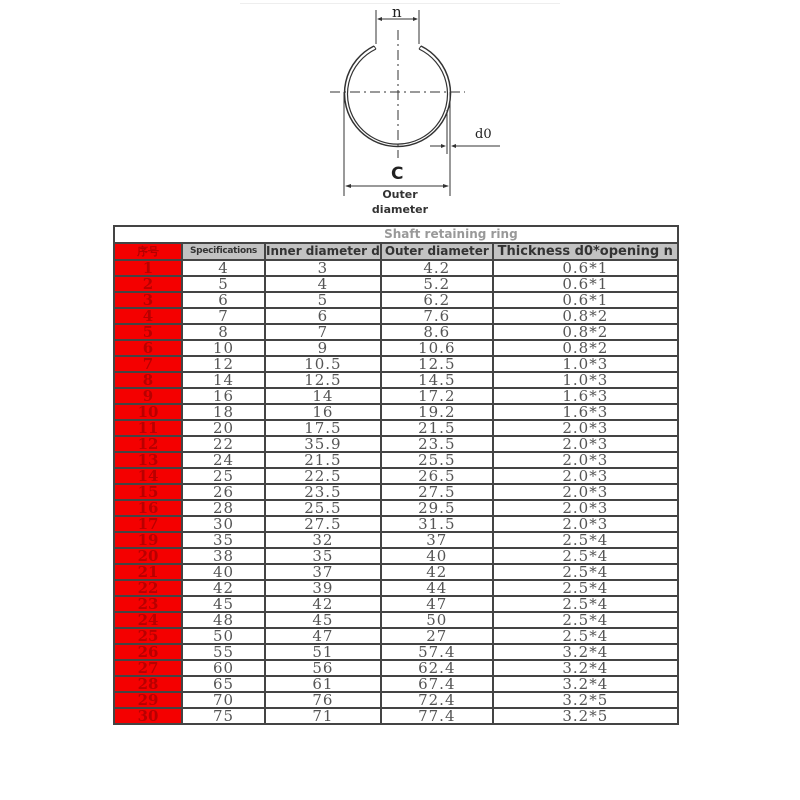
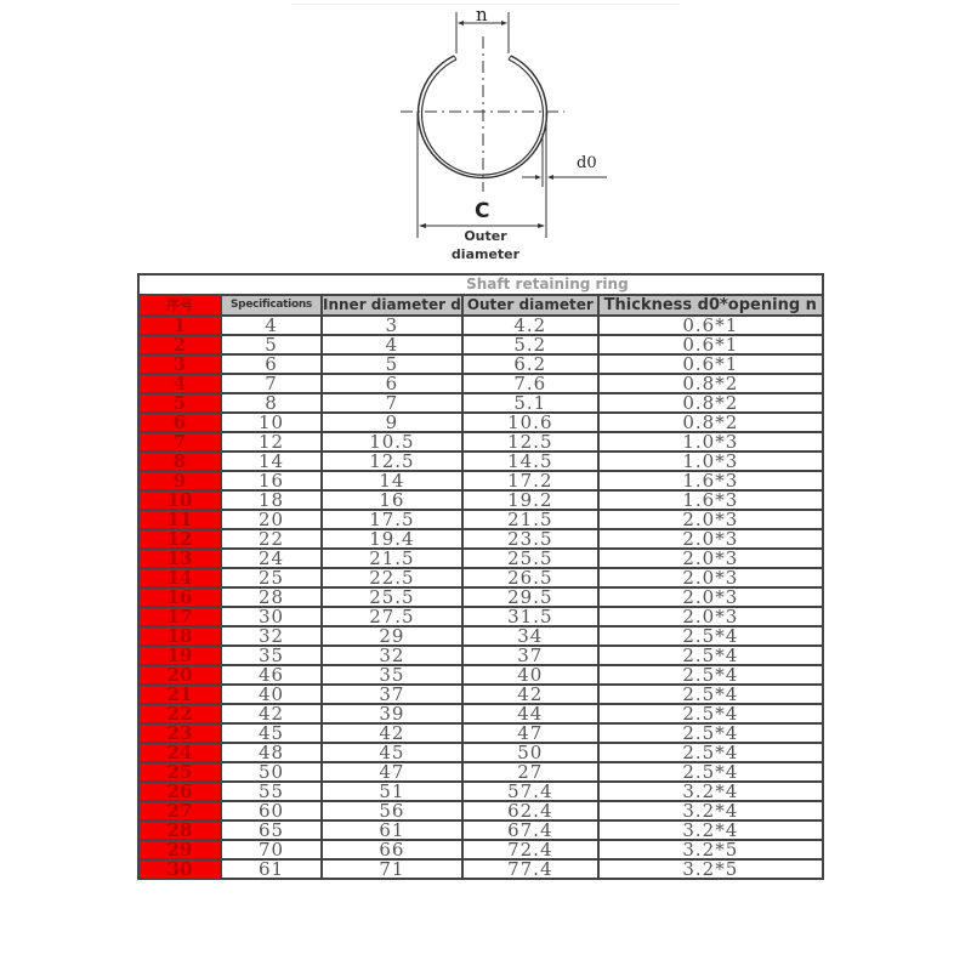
  n
  d0
  C
  Outer diameter
  Shaft retaining ring
  序号	Specifications	Inner diameter d	Outer diameter	Thickness d0*opening n
  1	4	3	4.2	0.6*1
  2	5	4	5.2	0.6*1
  3	6	5	6.2	0.6*1
  4	7	6	7.6	0.8*2
- 5	8	7	8.6	0.8*2
+ 5	8	7	5.1	0.8*2
  6	10	9	10.6	0.8*2
  7	12	10.5	12.5	1.0*3
  8	14	12.5	14.5	1.0*3
  9	16	14	17.2	1.6*3
  10	18	16	19.2	1.6*3
  11	20	17.5	21.5	2.0*3
- 12	22	35.9	23.5	2.0*3
+ 12	22	19.4	23.5	2.0*3
  13	24	21.5	25.5	2.0*3
  14	25	22.5	26.5	2.0*3
- 15	26	23.5	27.5	2.0*3
  16	28	25.5	29.5	2.0*3
  17	30	27.5	31.5	2.0*3
+ 18	32	29	34	2.5*4
  19	35	32	37	2.5*4
- 20	38	35	40	2.5*4
+ 20	46	35	40	2.5*4
  21	40	37	42	2.5*4
  22	42	39	44	2.5*4
  23	45	42	47	2.5*4
  24	48	45	50	2.5*4
  25	50	47	27	2.5*4
  26	55	51	57.4	3.2*4
  27	60	56	62.4	3.2*4
  28	65	61	67.4	3.2*4
- 29	70	76	72.4	3.2*5
+ 29	70	66	72.4	3.2*5
- 30	75	71	77.4	3.2*5
+ 30	61	71	77.4	3.2*5
